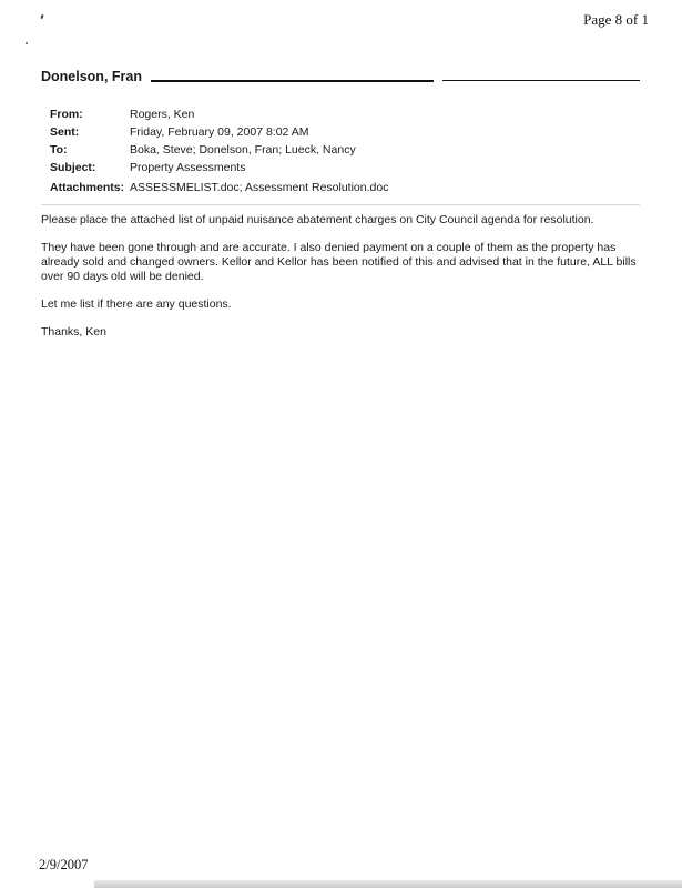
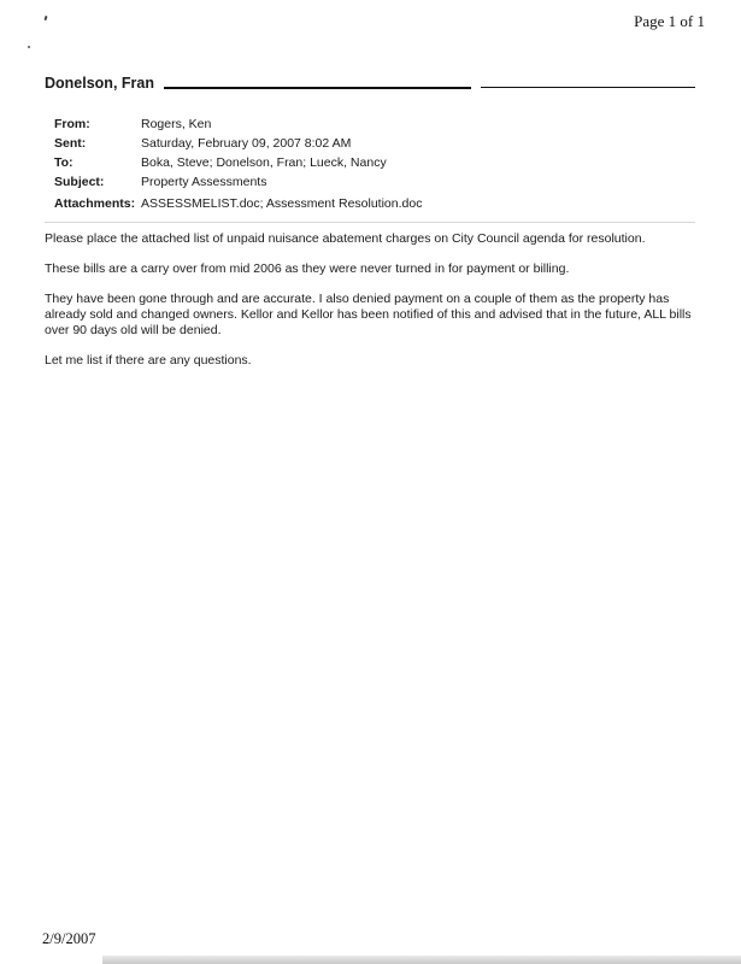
- Page 8 of 1
+ Page 1 of 1
  Donelson, Fran
  From:
  Rogers, Ken
  Sent:
- Friday, February 09, 2007 8:02 AM
+ Saturday, February 09, 2007 8:02 AM
  To:
  Boka, Steve; Donelson, Fran; Lueck, Nancy
  Subject:
  Property Assessments
  Attachments:
  ASSESSMELIST.doc; Assessment Resolution.doc
  Please place the attached list of unpaid nuisance abatement charges on City Council agenda for resolution.
+ These bills are a carry over from mid 2006 as they were never turned in for payment or billing.
  They have been gone through and are accurate. I also denied payment on a couple of them as the property has already sold and changed owners. Kellor and Kellor has been notified of this and advised that in the future, ALL bills over 90 days old will be denied.
  Let me list if there are any questions.
- Thanks, Ken
  2/9/2007
